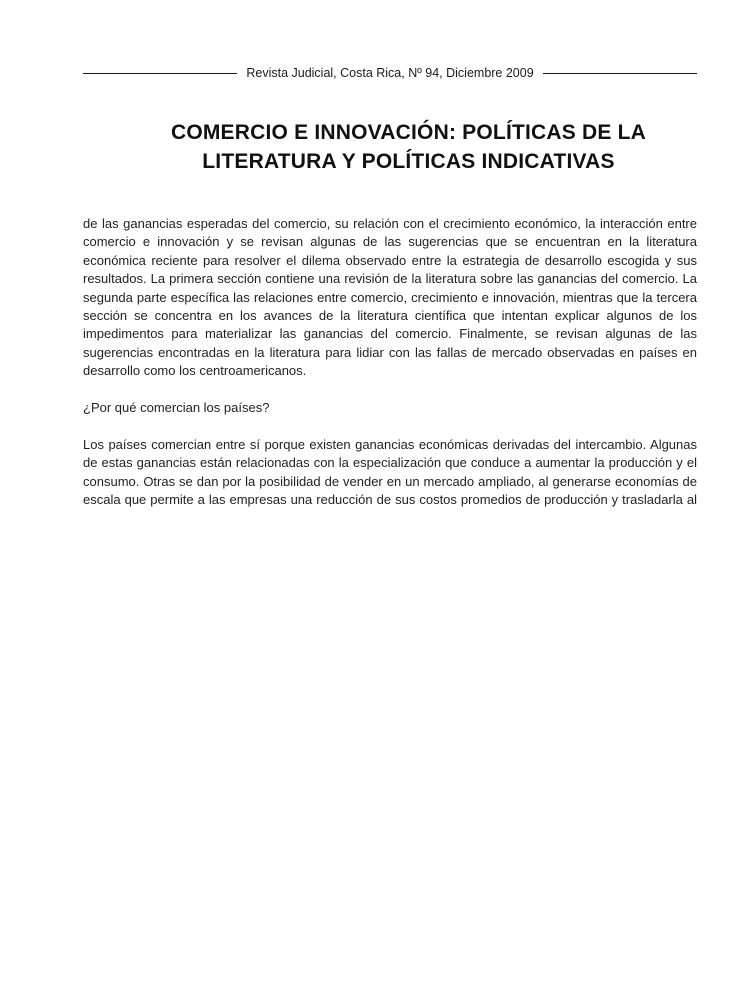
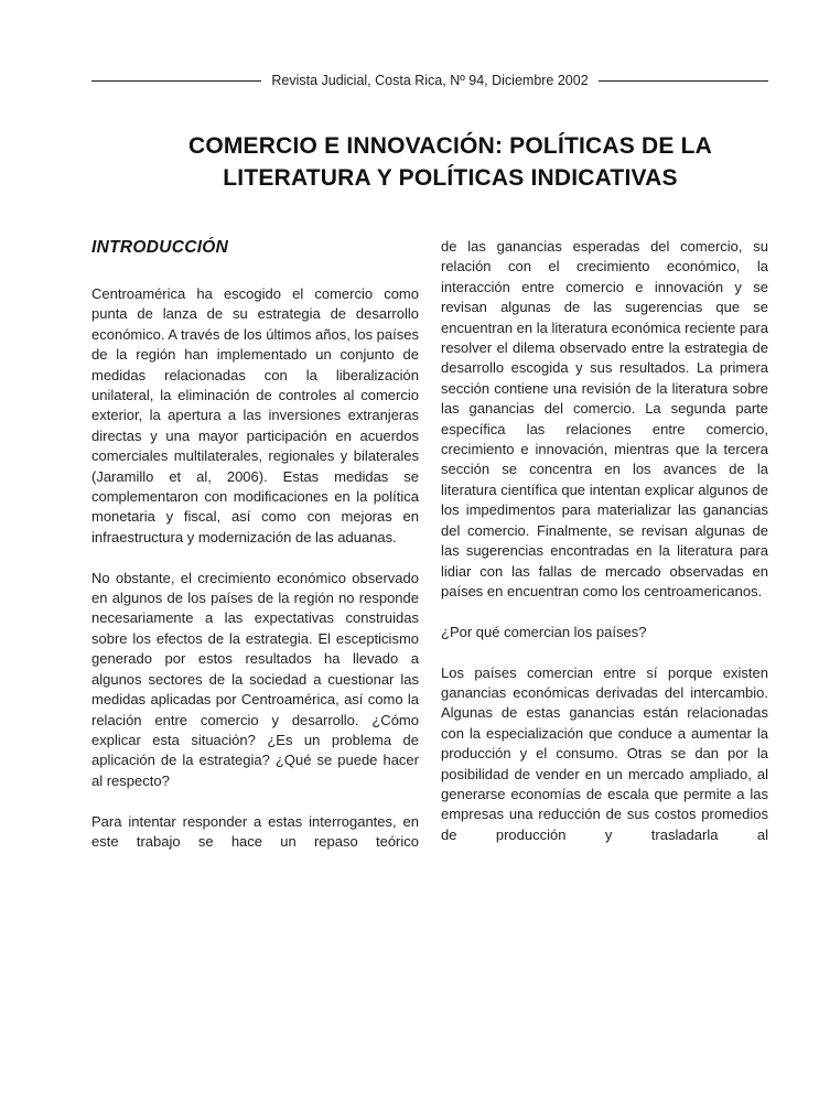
- Revista Judicial, Costa Rica, Nº 94, Diciembre 2009
+ Revista Judicial, Costa Rica, Nº 94, Diciembre 2002
  COMERCIO E INNOVACIÓN: POLÍTICAS DE LA
  LITERATURA Y POLÍTICAS INDICATIVAS
+ INTRODUCCIÓN
+ Centroamérica ha escogido el comercio como punta de lanza de su estrategia de desarrollo económico. A través de los últimos años, los países de la región han implementado un conjunto de medidas relacionadas con la liberalización unilateral, la eliminación de controles al comercio exterior, la apertura a las inversiones extranjeras directas y una mayor participación en acuerdos comerciales multilaterales, regionales y bilaterales (Jaramillo et al, 2006). Estas medidas se complementaron con modificaciones en la política monetaria y fiscal, así como con mejoras en infraestructura y modernización de las aduanas.
+ No obstante, el crecimiento económico observado en algunos de los países de la región no responde necesariamente a las expectativas construidas sobre los efectos de la estrategia. El escepticismo generado por estos resultados ha llevado a algunos sectores de la sociedad a cuestionar las medidas aplicadas por Centroamérica, así como la relación entre comercio y desarrollo. ¿Cómo explicar esta situación? ¿Es un problema de aplicación de la estrategia? ¿Qué se puede hacer al respecto?
+ Para intentar responder a estas interrogantes, en este trabajo se hace un repaso teórico
- de las ganancias esperadas del comercio, su relación con el crecimiento económico, la interacción entre comercio e innovación y se revisan algunas de las sugerencias que se encuentran en la literatura económica reciente para resolver el dilema observado entre la estrategia de desarrollo escogida y sus resultados. La primera sección contiene una revisión de la literatura sobre las ganancias del comercio. La segunda parte específica las relaciones entre comercio, crecimiento e innovación, mientras que la tercera sección se concentra en los avances de la literatura científica que intentan explicar algunos de los impedimentos para materializar las ganancias del comercio. Finalmente, se revisan algunas de las sugerencias encontradas en la literatura para lidiar con las fallas de mercado observadas en países en desarrollo como los centroamericanos.
+ de las ganancias esperadas del comercio, su relación con el crecimiento económico, la interacción entre comercio e innovación y se revisan algunas de las sugerencias que se encuentran en la literatura económica reciente para resolver el dilema observado entre la estrategia de desarrollo escogida y sus resultados. La primera sección contiene una revisión de la literatura sobre las ganancias del comercio. La segunda parte específica las relaciones entre comercio, crecimiento e innovación, mientras que la tercera sección se concentra en los avances de la literatura científica que intentan explicar algunos de los impedimentos para materializar las ganancias del comercio. Finalmente, se revisan algunas de las sugerencias encontradas en la literatura para lidiar con las fallas de mercado observadas en países en encuentran como los centroamericanos.
  ¿Por qué comercian los países?
  Los países comercian entre sí porque existen ganancias económicas derivadas del intercambio. Algunas de estas ganancias están relacionadas con la especialización que conduce a aumentar la producción y el consumo. Otras se dan por la posibilidad de vender en un mercado ampliado, al generarse economías de escala que permite a las empresas una reducción de sus costos promedios de producción y trasladarla al
